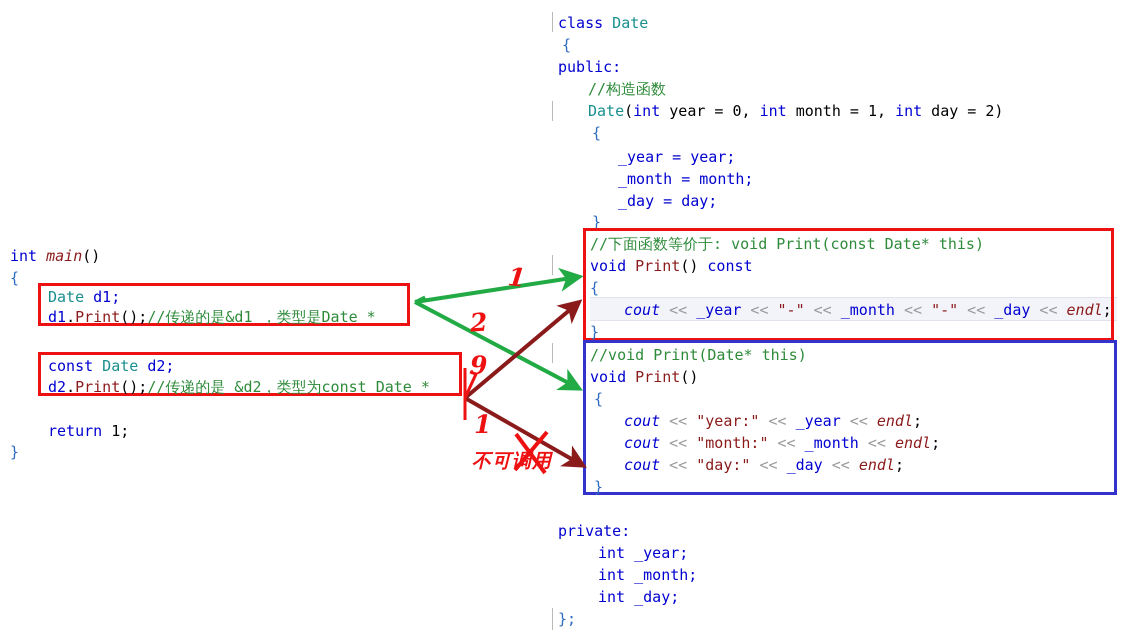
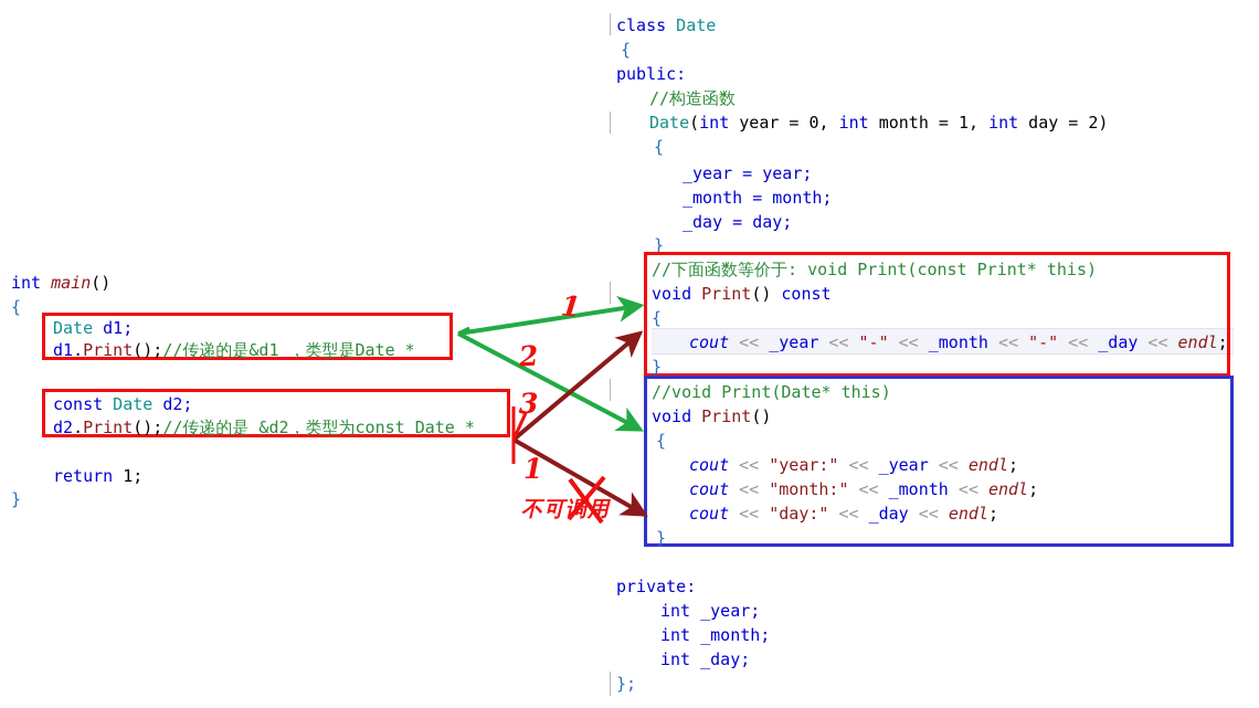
  int main()
  {
  Date d1;
  d1.Print();//传递的是&d1 ，类型是Date *
  const Date d2;
  d2.Print();//传递的是 &d2，类型为const Date *
  return 1;
  }
  class Date
  {
  public:
  //构造函数
  Date(int year = 0, int month = 1, int day = 2)
  {
  _year = year;
  _month = month;
  _day = day;
  }
- //下面函数等价于: void Print(const Date* this)
+ //下面函数等价于: void Print(const Print* this)
  void Print() const
  {
  cout << _year << "-" << _month << "-" << _day << endl;
  }
  //void Print(Date* this)
  void Print()
  {
  cout << "year:" << _year << endl;
  cout << "month:" << _month << endl;
  cout << "day:" << _day << endl;
  }
  private:
  int _year;
  int _month;
  int _day;
  };
- 9
+ 3
  1
  不可调用
